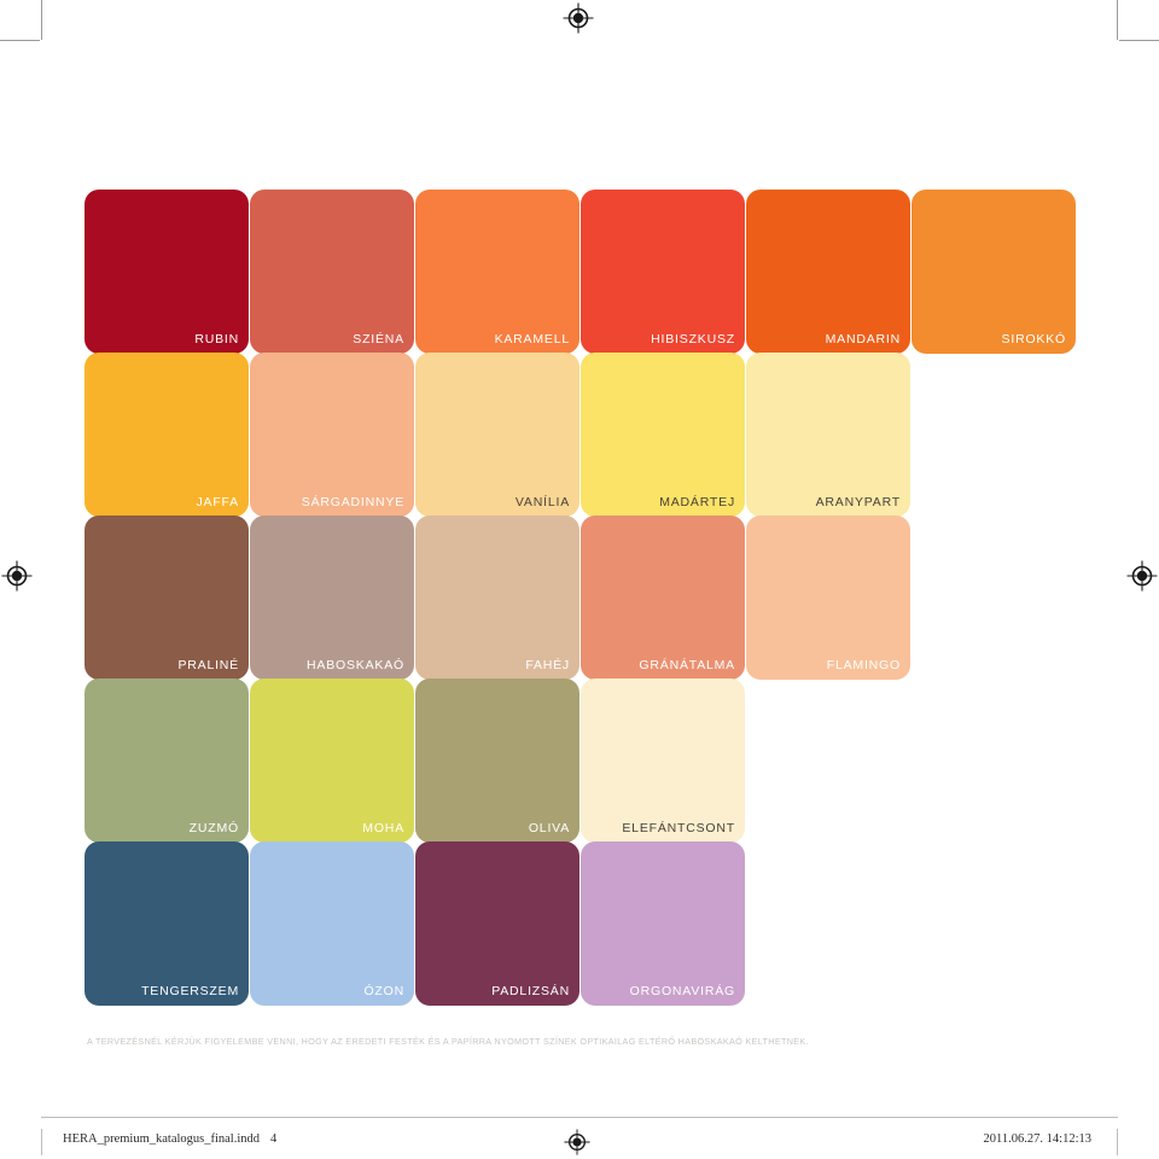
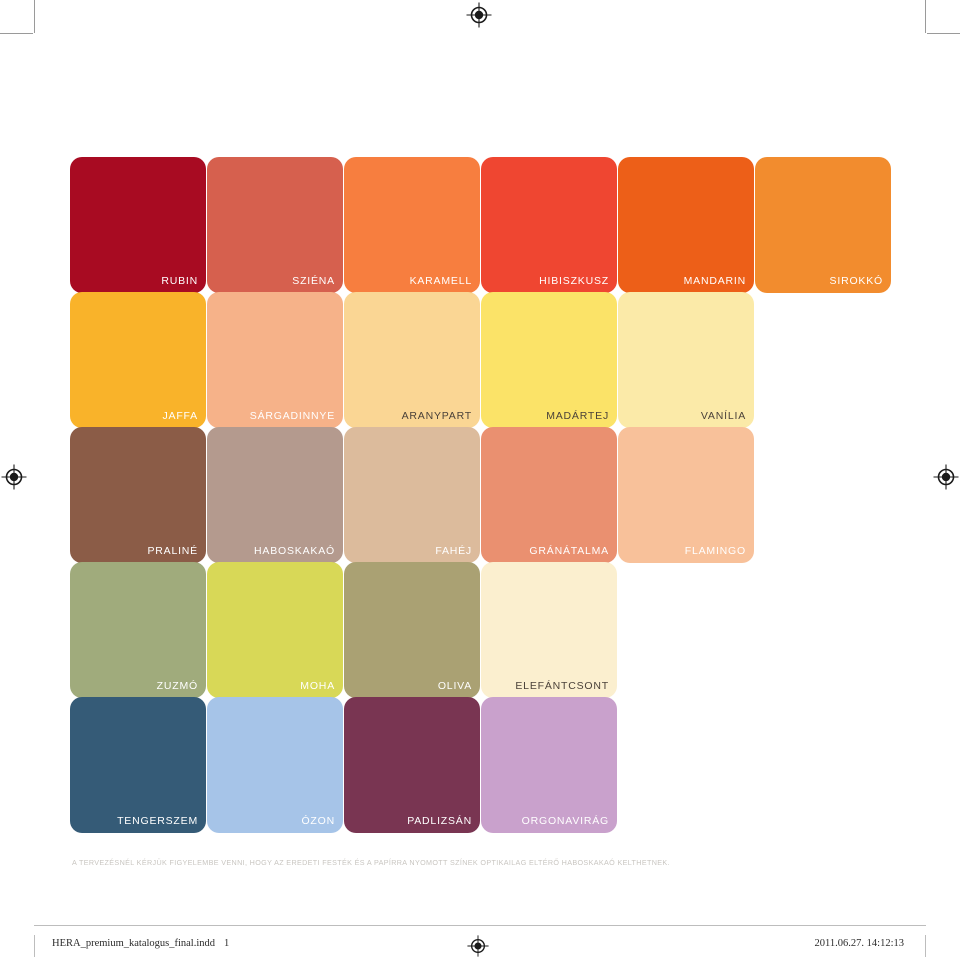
  RUBIN
  SZIÉNA
  KARAMELL
  HIBISZKUSZ
  MANDARIN
  SIROKKÓ
  JAFFA
  SÁRGADINNYE
- VANÍLIA
+ ARANYPART
  MADÁRTEJ
- ARANYPART
+ VANÍLIA
  PRALINÉ
  HABOSKAKAÓ
  FAHÉJ
  GRÁNÁTALMA
  FLAMINGO
  ZUZMÓ
  MOHA
  OLIVA
  ELEFÁNTCSONT
  TENGERSZEM
  ÓZON
  PADLIZSÁN
  ORGONAVIRÁG
  A TERVEZÉSNÉL KÉRJÜK FIGYELEMBE VENNI, HOGY AZ EREDETI FESTÉK ÉS A PAPÍRRA NYOMOTT SZÍNEK OPTIKAILAG ELTÉRŐ HABOSKAKAÓ KELTHETNEK.
- HERA_premium_katalogus_final.indd 4
+ HERA_premium_katalogus_final.indd 1
  2011.06.27. 14:12:13
